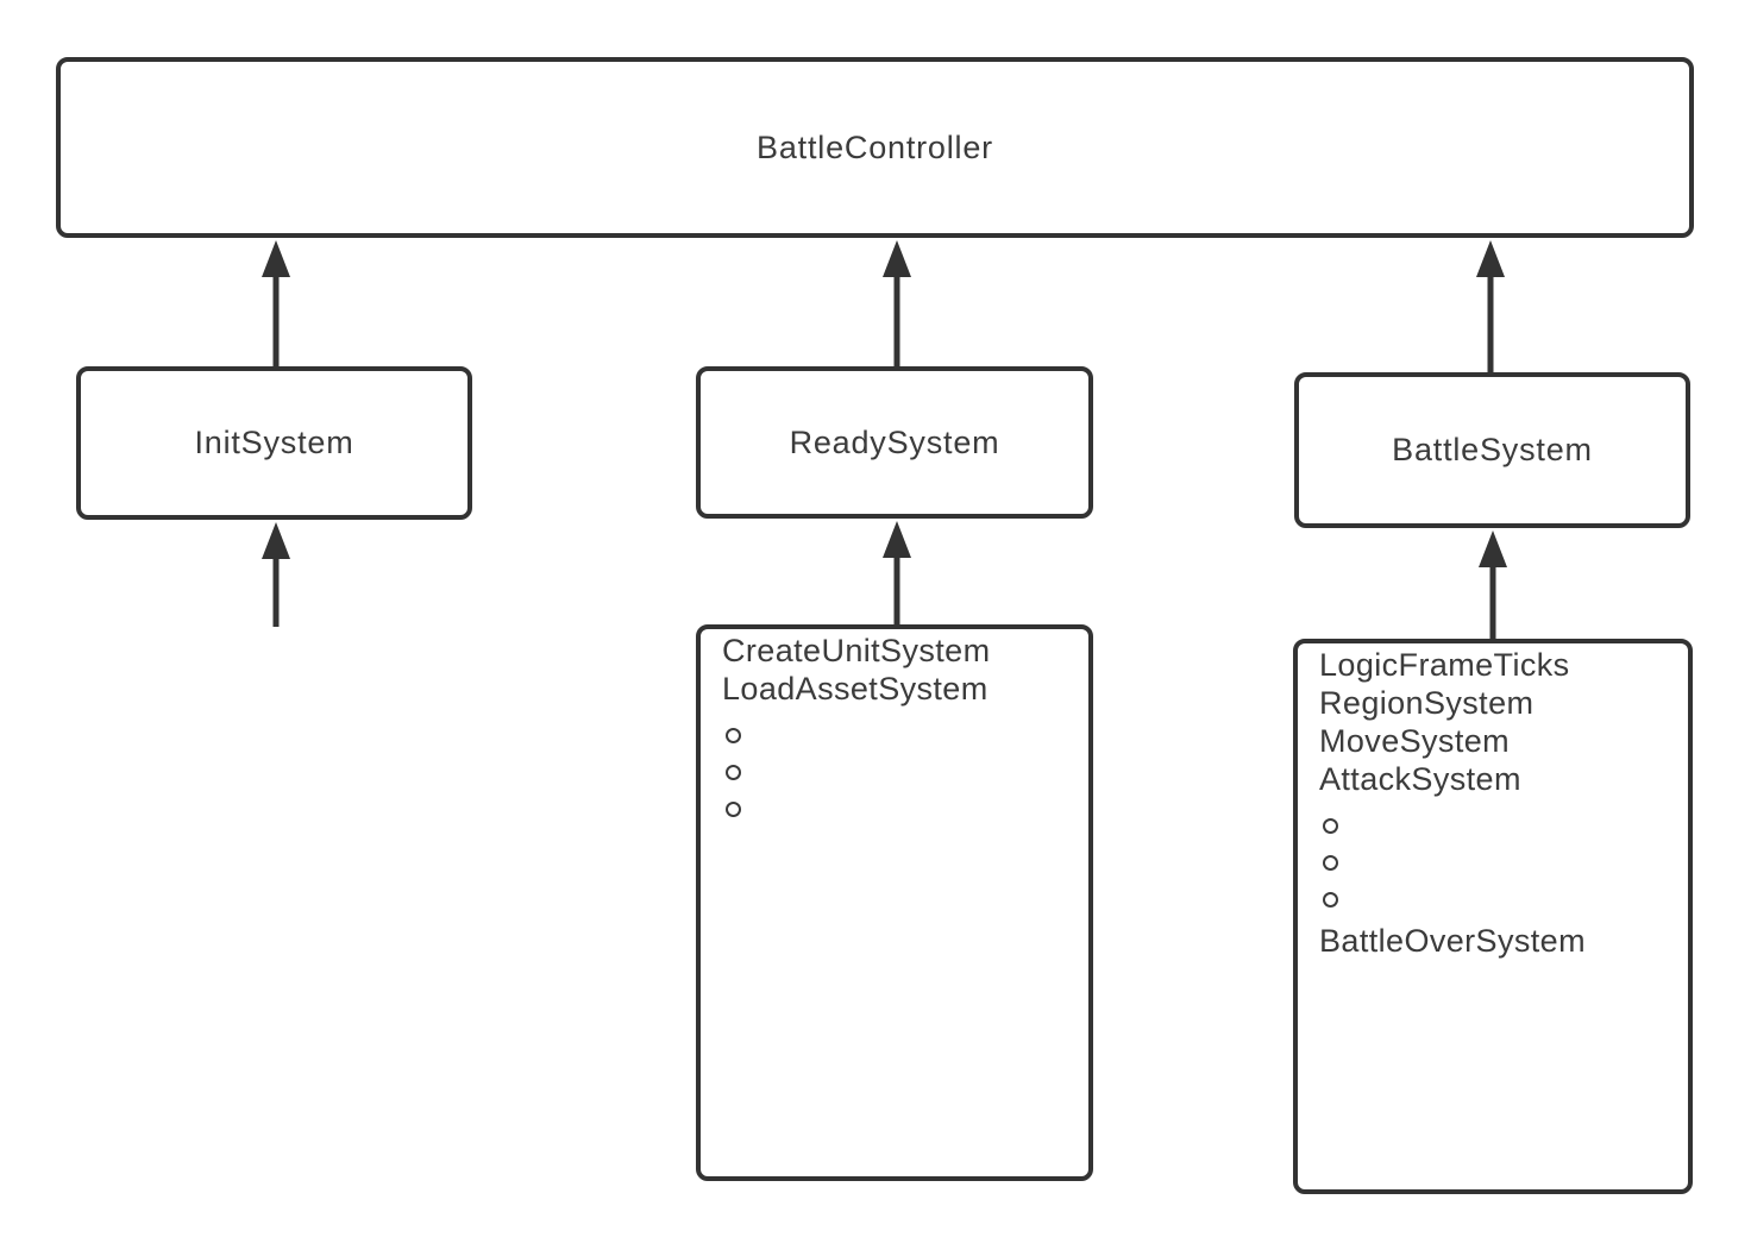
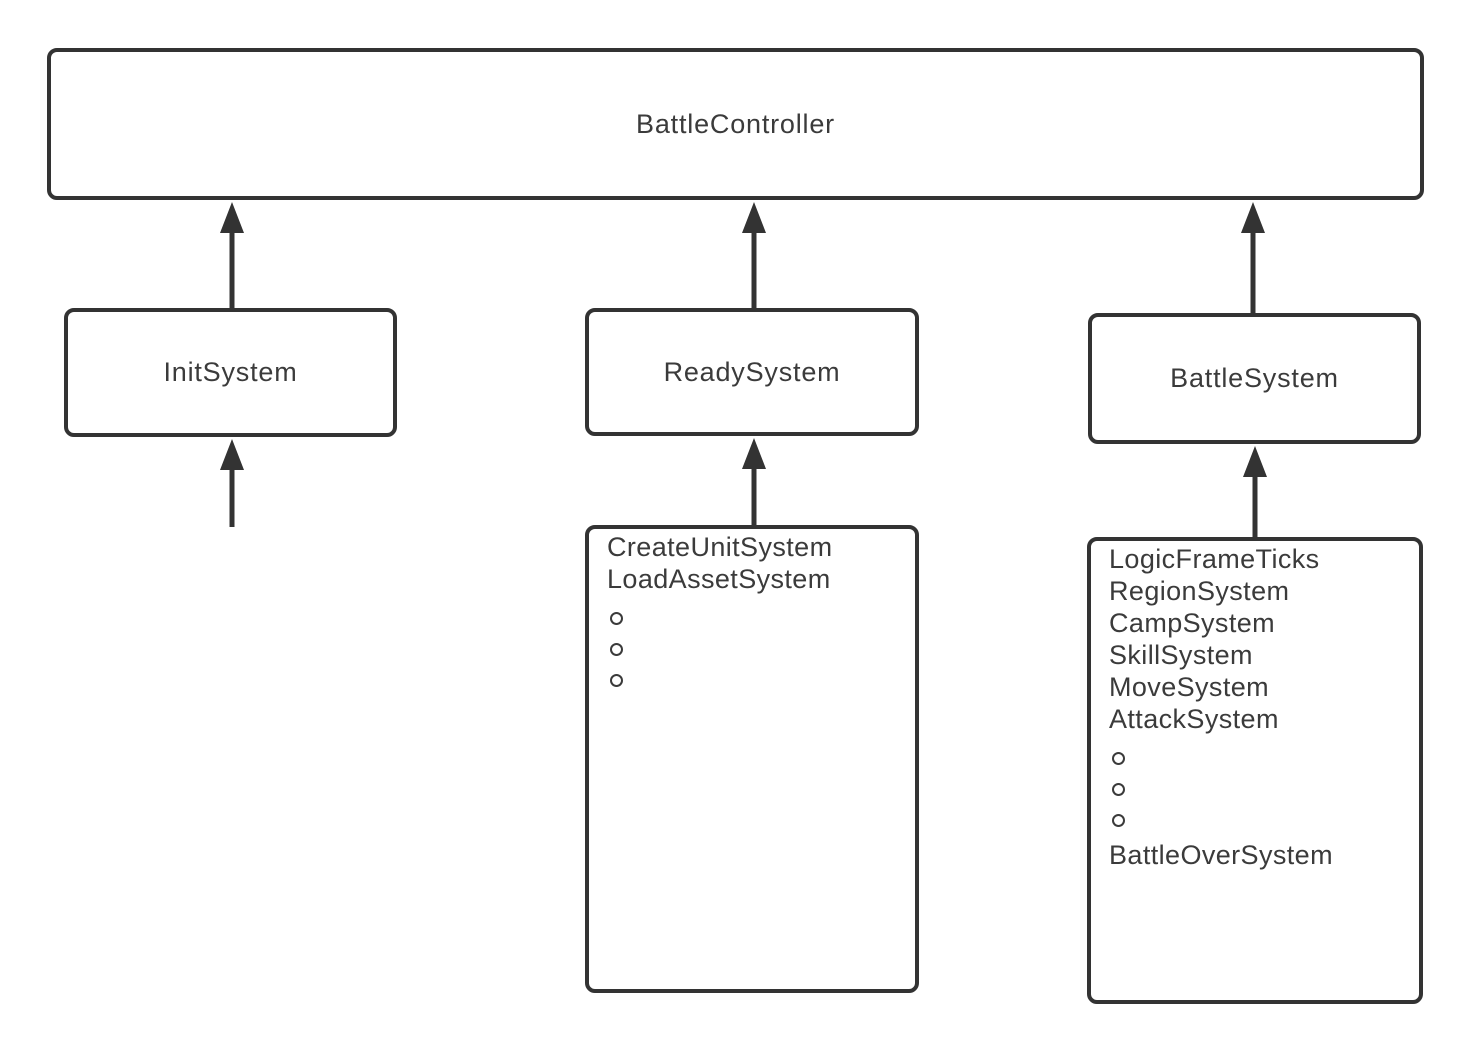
  BattleController
  InitSystem
  ReadySystem
  BattleSystem
  CreateUnitSystem
  LoadAssetSystem
  LogicFrameTicks
  RegionSystem
+ CampSystem
+ SkillSystem
  MoveSystem
  AttackSystem
  BattleOverSystem
